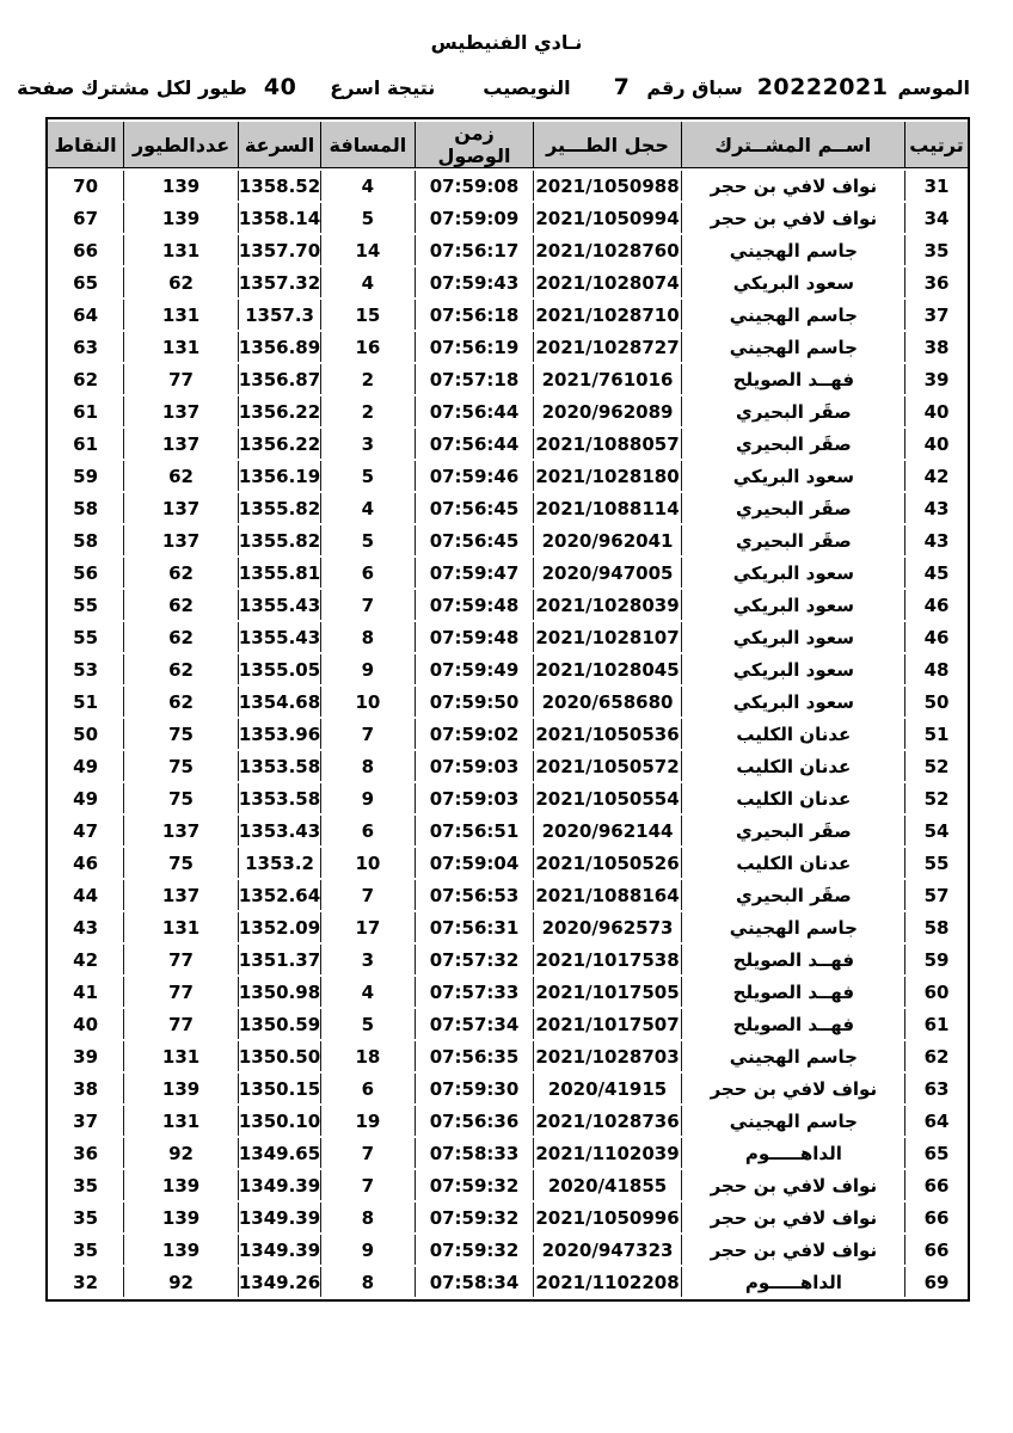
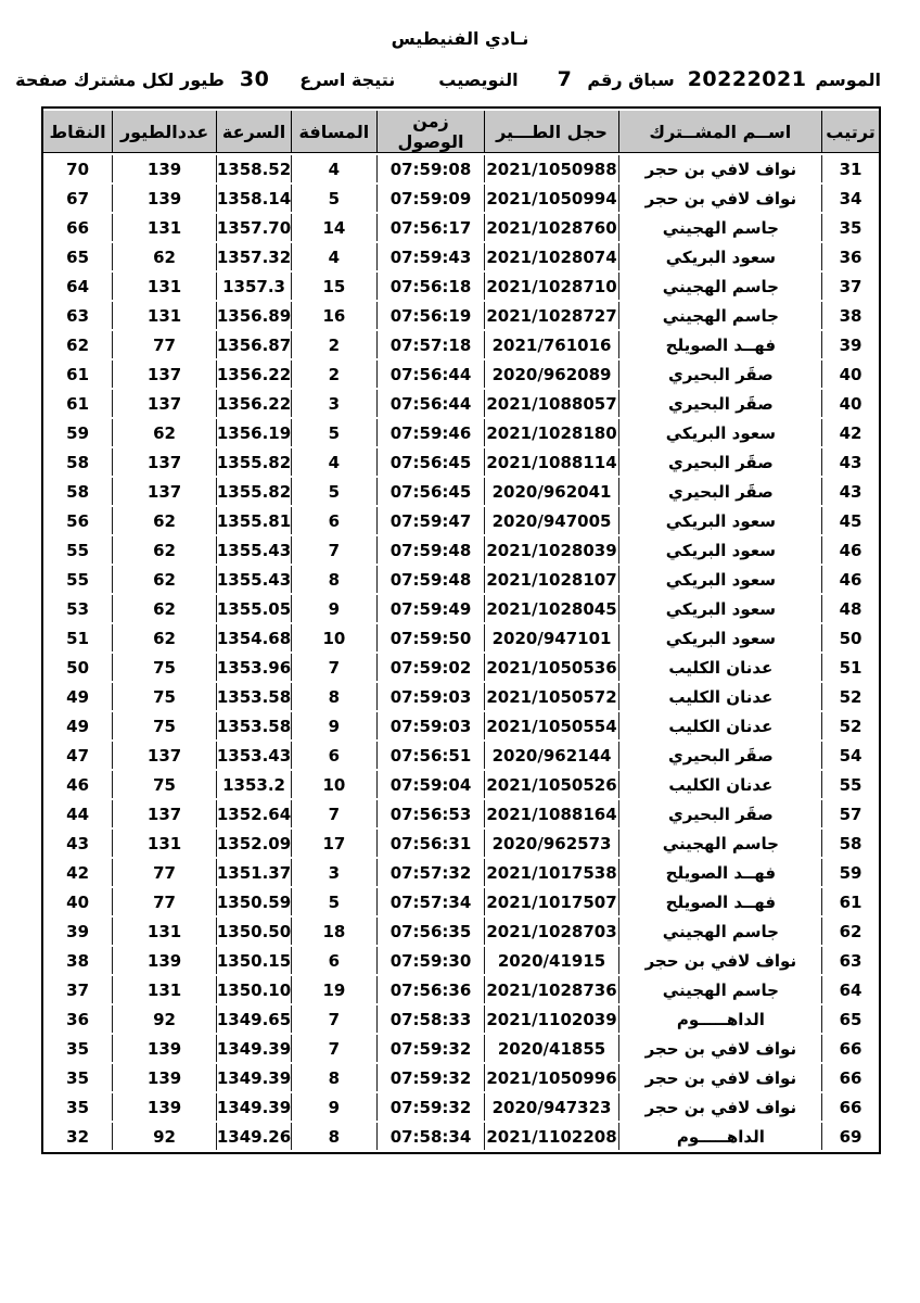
  نـادي الفنيطيس
  الموسم
  20222021
  سباق رقم
  7
  النويصيب
  نتيجة اسرع
- 40
+ 30
  طيور لكل مشترك صفحة
  ترتيب	اســم المشــترك	حجل الطـــير	زمن الوصول	المسافة	السرعة	عددالطيور	النقاط
  31	نواف لافي بن حجر	2021/1050988	07:59:08	4	1358.52	139	70
  34	نواف لافي بن حجر	2021/1050994	07:59:09	5	1358.14	139	67
  35	جاسم الهجيني	2021/1028760	07:56:17	14	1357.70	131	66
  36	سعود البريكي	2021/1028074	07:59:43	4	1357.32	62	65
  37	جاسم الهجيني	2021/1028710	07:56:18	15	1357.3	131	64
  38	جاسم الهجيني	2021/1028727	07:56:19	16	1356.89	131	63
  39	فهــد الصويلح	2021/761016	07:57:18	2	1356.87	77	62
  40	صقَر البحيري	2020/962089	07:56:44	2	1356.22	137	61
  40	صقَر البحيري	2021/1088057	07:56:44	3	1356.22	137	61
  42	سعود البريكي	2021/1028180	07:59:46	5	1356.19	62	59
  43	صقَر البحيري	2021/1088114	07:56:45	4	1355.82	137	58
  43	صقَر البحيري	2020/962041	07:56:45	5	1355.82	137	58
  45	سعود البريكي	2020/947005	07:59:47	6	1355.81	62	56
  46	سعود البريكي	2021/1028039	07:59:48	7	1355.43	62	55
  46	سعود البريكي	2021/1028107	07:59:48	8	1355.43	62	55
  48	سعود البريكي	2021/1028045	07:59:49	9	1355.05	62	53
- 50	سعود البريكي	2020/658680	07:59:50	10	1354.68	62	51
+ 50	سعود البريكي	2020/947101	07:59:50	10	1354.68	62	51
  51	عدنان الكليب	2021/1050536	07:59:02	7	1353.96	75	50
  52	عدنان الكليب	2021/1050572	07:59:03	8	1353.58	75	49
  52	عدنان الكليب	2021/1050554	07:59:03	9	1353.58	75	49
  54	صقَر البحيري	2020/962144	07:56:51	6	1353.43	137	47
  55	عدنان الكليب	2021/1050526	07:59:04	10	1353.2	75	46
  57	صقَر البحيري	2021/1088164	07:56:53	7	1352.64	137	44
  58	جاسم الهجيني	2020/962573	07:56:31	17	1352.09	131	43
  59	فهــد الصويلح	2021/1017538	07:57:32	3	1351.37	77	42
- 60	فهــد الصويلح	2021/1017505	07:57:33	4	1350.98	77	41
  61	فهــد الصويلح	2021/1017507	07:57:34	5	1350.59	77	40
  62	جاسم الهجيني	2021/1028703	07:56:35	18	1350.50	131	39
  63	نواف لافي بن حجر	2020/41915	07:59:30	6	1350.15	139	38
  64	جاسم الهجيني	2021/1028736	07:56:36	19	1350.10	131	37
  65	الداهـــــوم	2021/1102039	07:58:33	7	1349.65	92	36
  66	نواف لافي بن حجر	2020/41855	07:59:32	7	1349.39	139	35
  66	نواف لافي بن حجر	2021/1050996	07:59:32	8	1349.39	139	35
  66	نواف لافي بن حجر	2020/947323	07:59:32	9	1349.39	139	35
  69	الداهـــــوم	2021/1102208	07:58:34	8	1349.26	92	32
